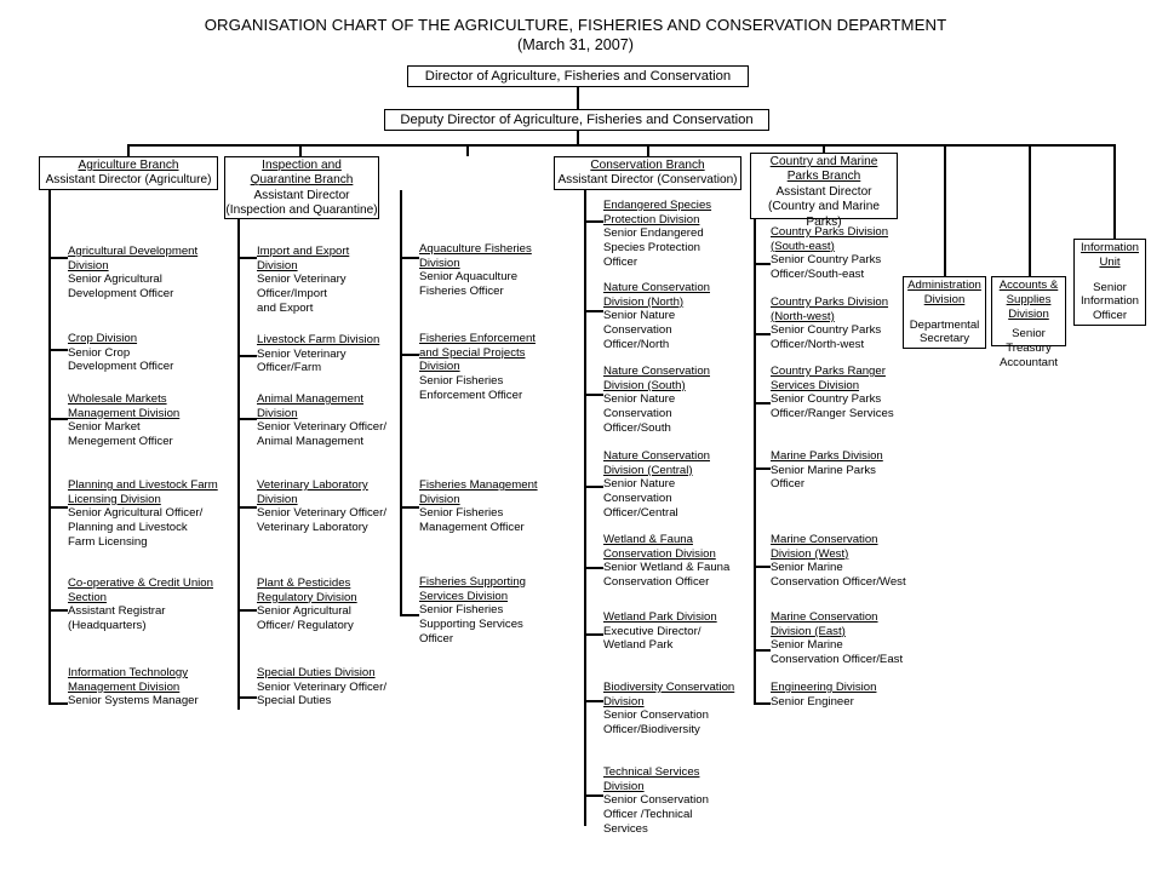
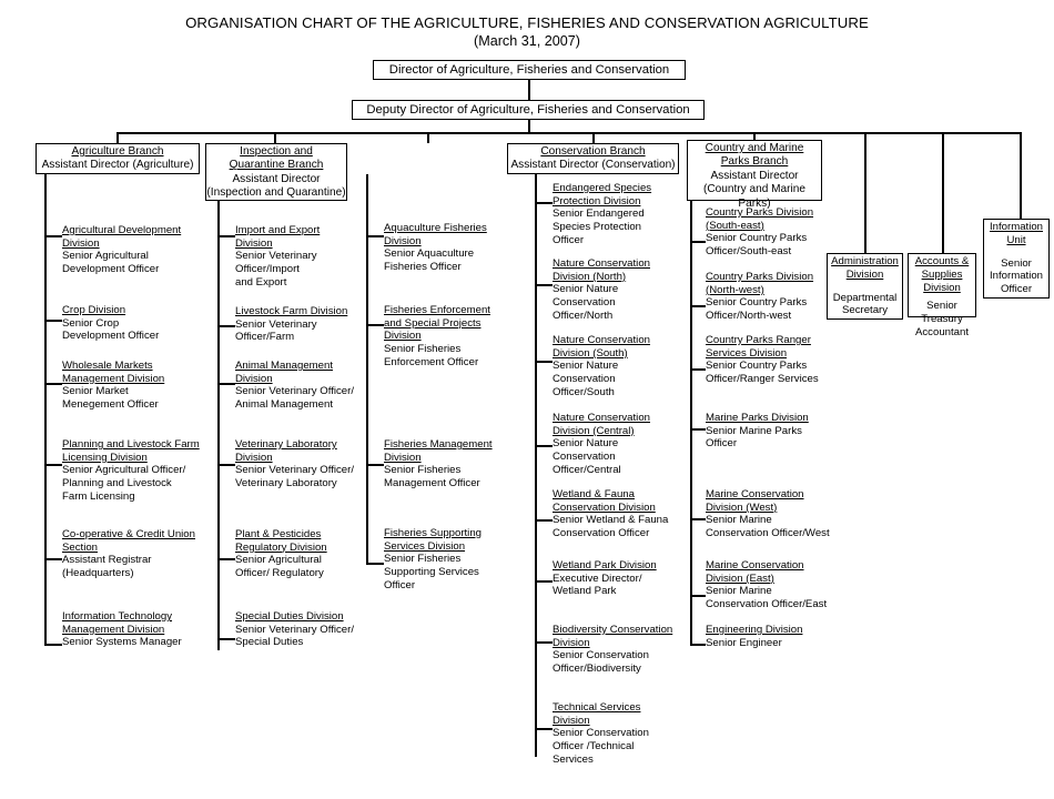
- ORGANISATION CHART OF THE AGRICULTURE, FISHERIES AND CONSERVATION DEPARTMENT
+ ORGANISATION CHART OF THE AGRICULTURE, FISHERIES AND CONSERVATION AGRICULTURE
  (March 31, 2007)
  Director of Agriculture, Fisheries and Conservation
  Deputy Director of Agriculture, Fisheries and Conservation
  Agriculture Branch
  Assistant Director (Agriculture)
  Inspection and
  Quarantine Branch
  Assistant Director
  (Inspection and Quarantine)
  Conservation Branch
  Assistant Director (Conservation)
  Country and Marine
  Parks Branch
  Assistant Director
  (Country and Marine Parks)
  Administration
  Division
  Departmental
  Secretary
  Accounts &
  Supplies
  Division
  Senior
  Treasury
  Accountant
  Information
  Unit
  Senior
  Information
  Officer
  Agricultural Development
  Division
  Senior Agricultural
  Development Officer
  Crop Division
  Senior Crop
  Development Officer
  Wholesale Markets
  Management Division
  Senior Market
  Menegement Officer
  Planning and Livestock Farm
  Licensing Division
  Senior Agricultural Officer/
  Planning and Livestock
  Farm Licensing
  Co-operative & Credit Union
  Section
  Assistant Registrar
  (Headquarters)
  Information Technology
  Management Division
  Senior Systems Manager
  Import and Export
  Division
  Senior Veterinary
  Officer/Import
  and Export
  Livestock Farm Division
  Senior Veterinary
  Officer/Farm
  Animal Management
  Division
  Senior Veterinary Officer/
  Animal Management
  Veterinary Laboratory
  Division
  Senior Veterinary Officer/
  Veterinary Laboratory
  Plant & Pesticides
  Regulatory Division
  Senior Agricultural
  Officer/ Regulatory
  Special Duties Division
  Senior Veterinary Officer/
  Special Duties
  Aquaculture Fisheries
  Division
  Senior Aquaculture
  Fisheries Officer
  Fisheries Enforcement
  and Special Projects
  Division
  Senior Fisheries
  Enforcement Officer
  Fisheries Management
  Division
  Senior Fisheries
  Management Officer
  Fisheries Supporting
  Services Division
  Senior Fisheries
  Supporting Services
  Officer
  Endangered Species
  Protection Division
  Senior Endangered
  Species Protection
  Officer
  Nature Conservation
  Division (North)
  Senior Nature
  Conservation
  Officer/North
  Nature Conservation
  Division (South)
  Senior Nature
  Conservation
  Officer/South
  Nature Conservation
  Division (Central)
  Senior Nature
  Conservation
  Officer/Central
  Wetland & Fauna
  Conservation Division
  Senior Wetland & Fauna
  Conservation Officer
  Wetland Park Division
  Executive Director/
  Wetland Park
  Biodiversity Conservation
  Division
  Senior Conservation
  Officer/Biodiversity
  Technical Services
  Division
  Senior Conservation
  Officer /Technical
  Services
  Country Parks Division
  (South-east)
  Senior Country Parks
  Officer/South-east
  Country Parks Division
  (North-west)
  Senior Country Parks
  Officer/North-west
  Country Parks Ranger
  Services Division
  Senior Country Parks
  Officer/Ranger Services
  Marine Parks Division
  Senior Marine Parks
  Officer
  Marine Conservation
  Division (West)
  Senior Marine
  Conservation Officer/West
  Marine Conservation
  Division (East)
  Senior Marine
  Conservation Officer/East
  Engineering Division
  Senior Engineer
